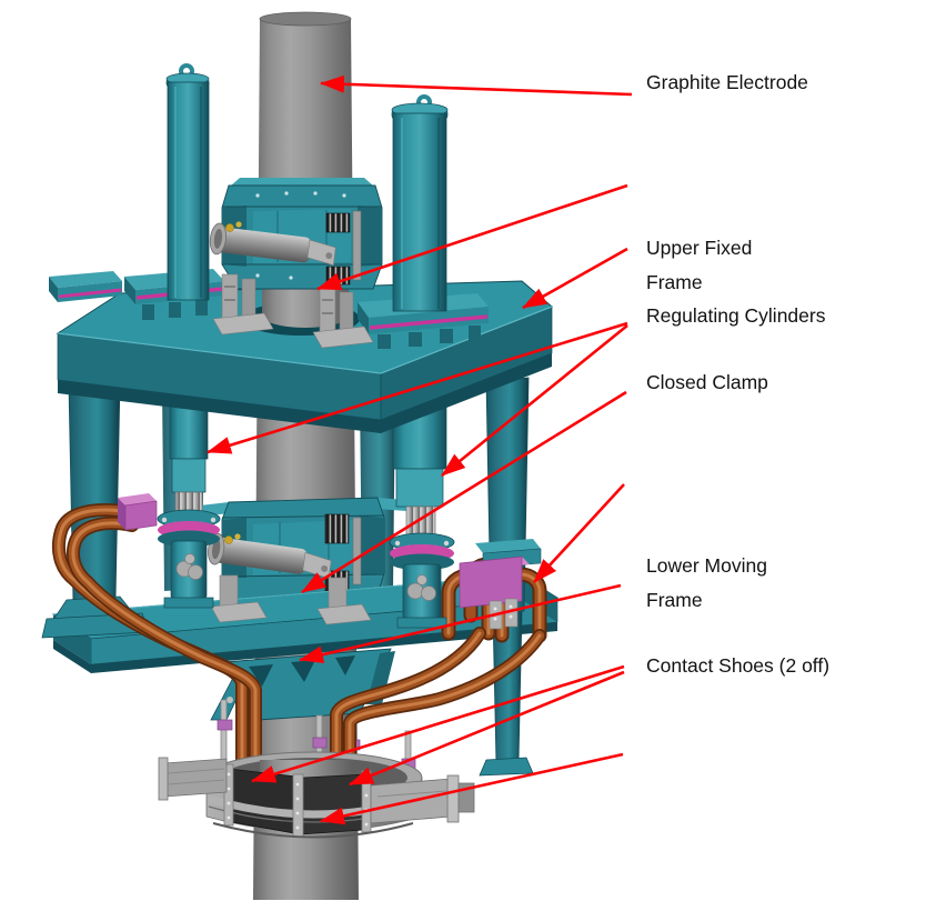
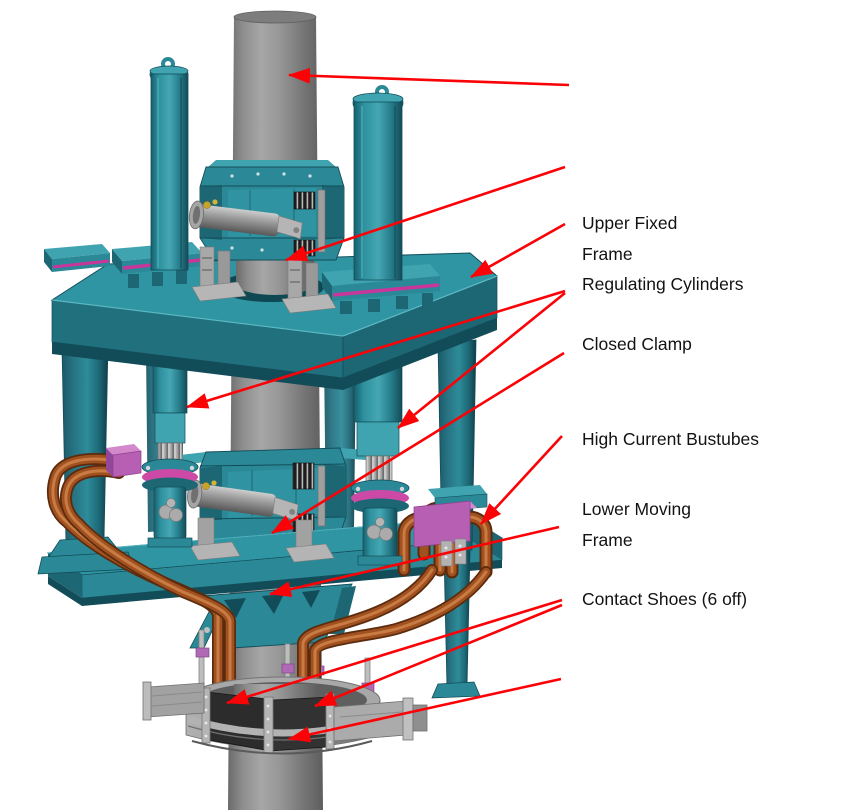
- Graphite Electrode
  Upper Fixed
  Frame
  Regulating Cylinders
  Closed Clamp
+ High Current Bustubes
  Lower Moving
  Frame
- Contact Shoes (2 off)
+ Contact Shoes (6 off)
